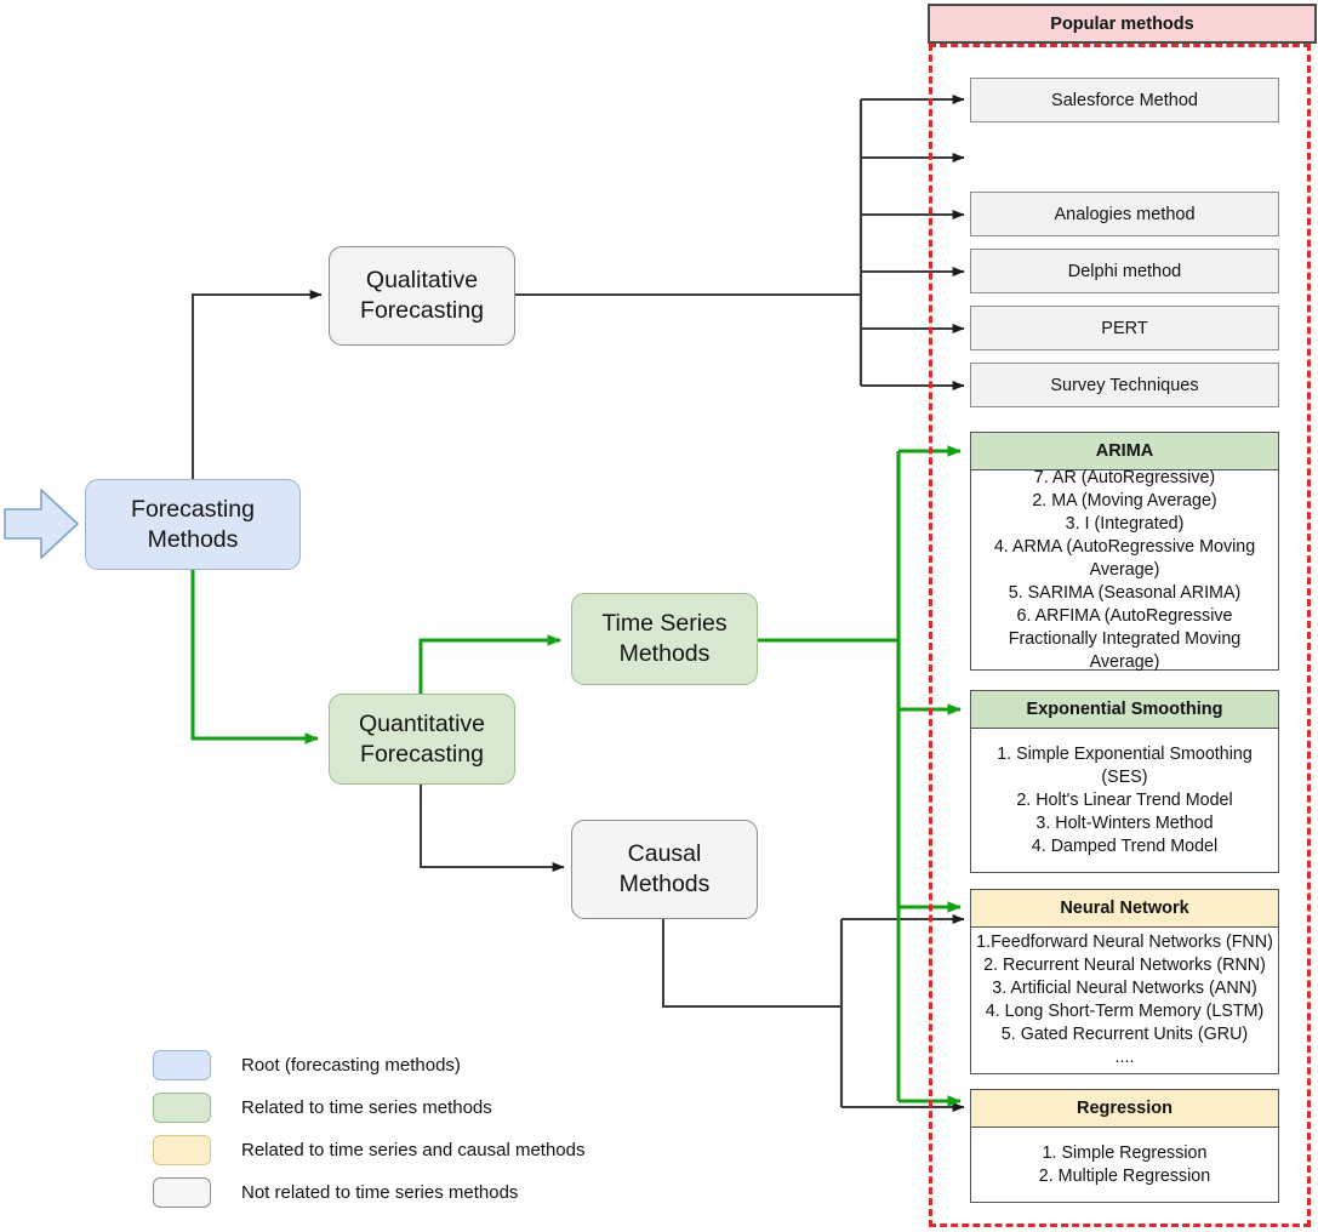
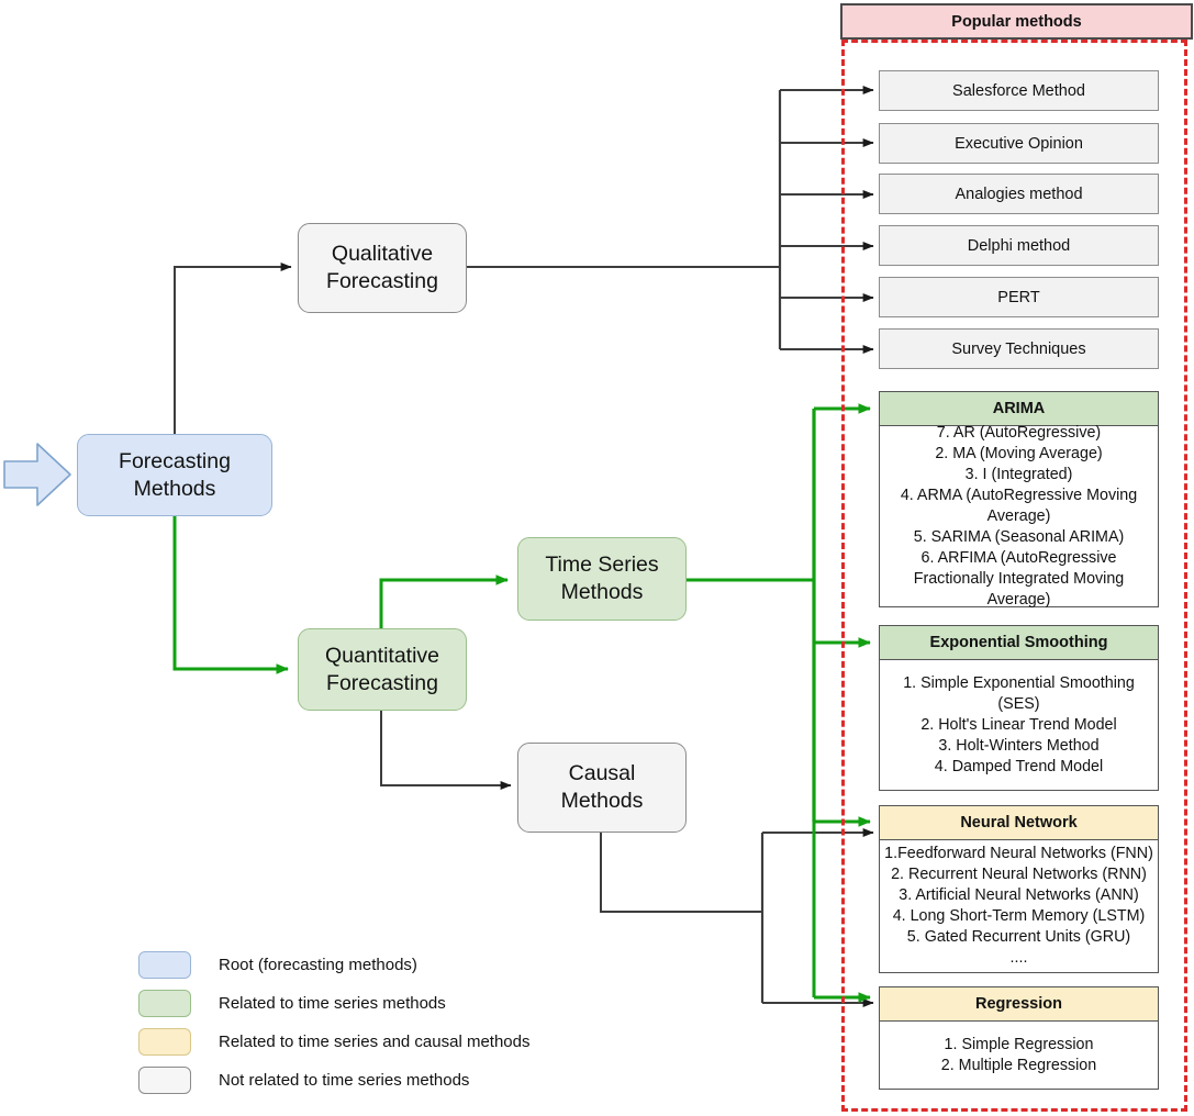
  Forecasting
  Methods
  Qualitative
  Forecasting
  Quantitative
  Forecasting
  Time Series
  Methods
  Causal
  Methods
  Popular methods
  Salesforce Method
+ Executive Opinion
  Analogies method
  Delphi method
  PERT
  Survey Techniques
  ARIMA
  7. AR (AutoRegressive)
  2. MA (Moving Average)
  3. I (Integrated)
  4. ARMA (AutoRegressive Moving
  Average)
  5. SARIMA (Seasonal ARIMA)
  6. ARFIMA (AutoRegressive
  Fractionally Integrated Moving Average)
  Exponential Smoothing
  1. Simple Exponential Smoothing (SES)
  2. Holt's Linear Trend Model
  3. Holt-Winters Method
  4. Damped Trend Model
  Neural Network
  1.Feedforward Neural Networks (FNN)
  2. Recurrent Neural Networks (RNN)
  3. Artificial Neural Networks (ANN)
  4. Long Short-Term Memory (LSTM)
  5. Gated Recurrent Units (GRU)
  ....
  Regression
  1. Simple Regression
  2. Multiple Regression
  Root (forecasting methods)
  Related to time series methods
  Related to time series and causal methods
  Not related to time series methods
